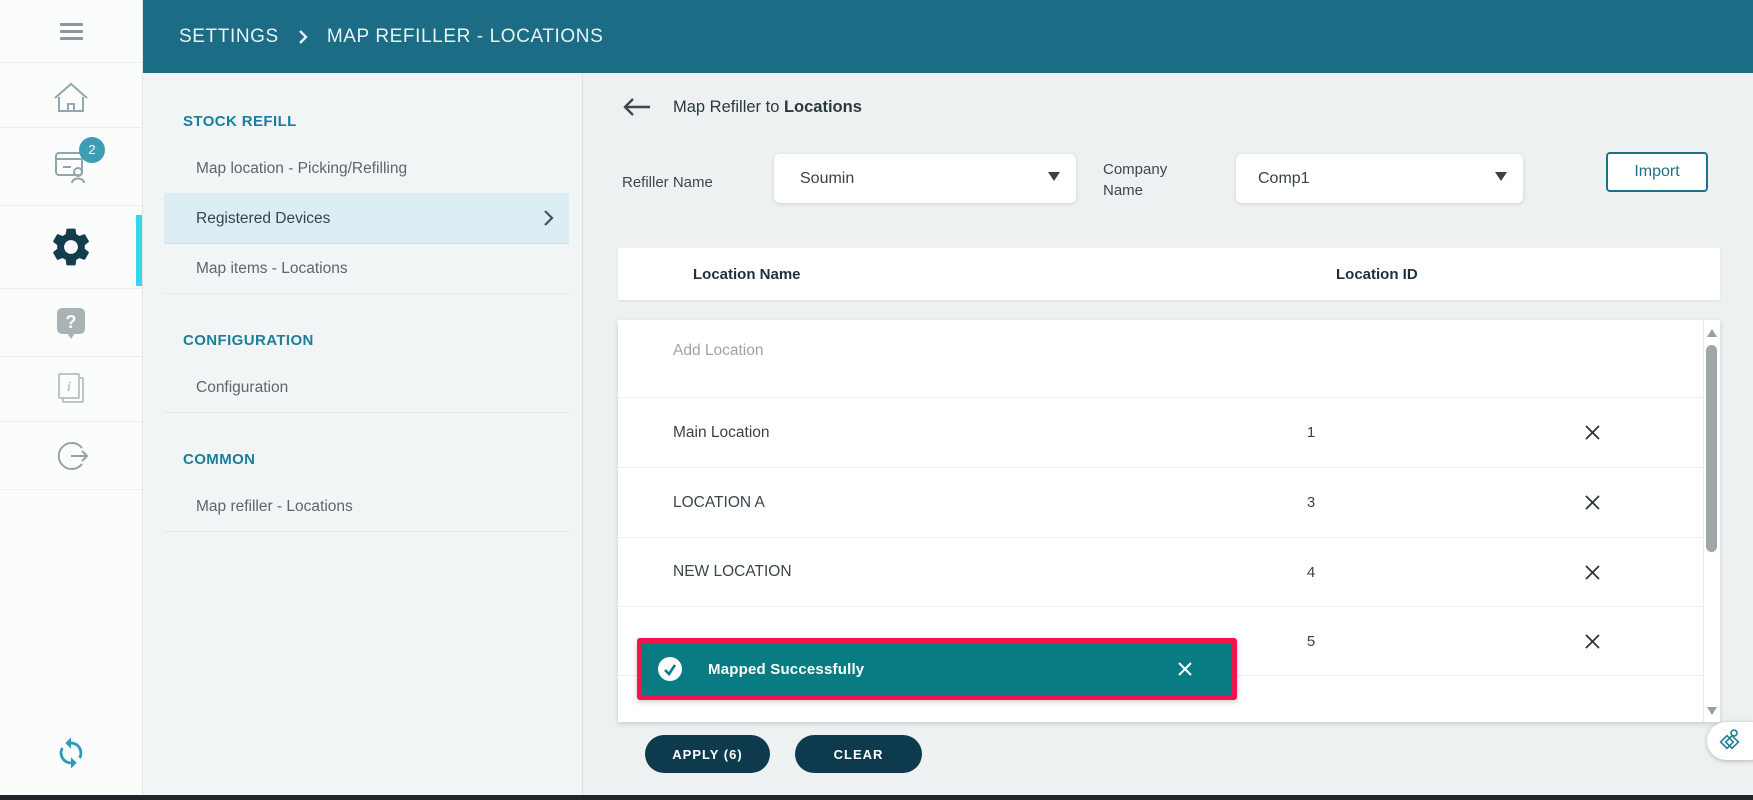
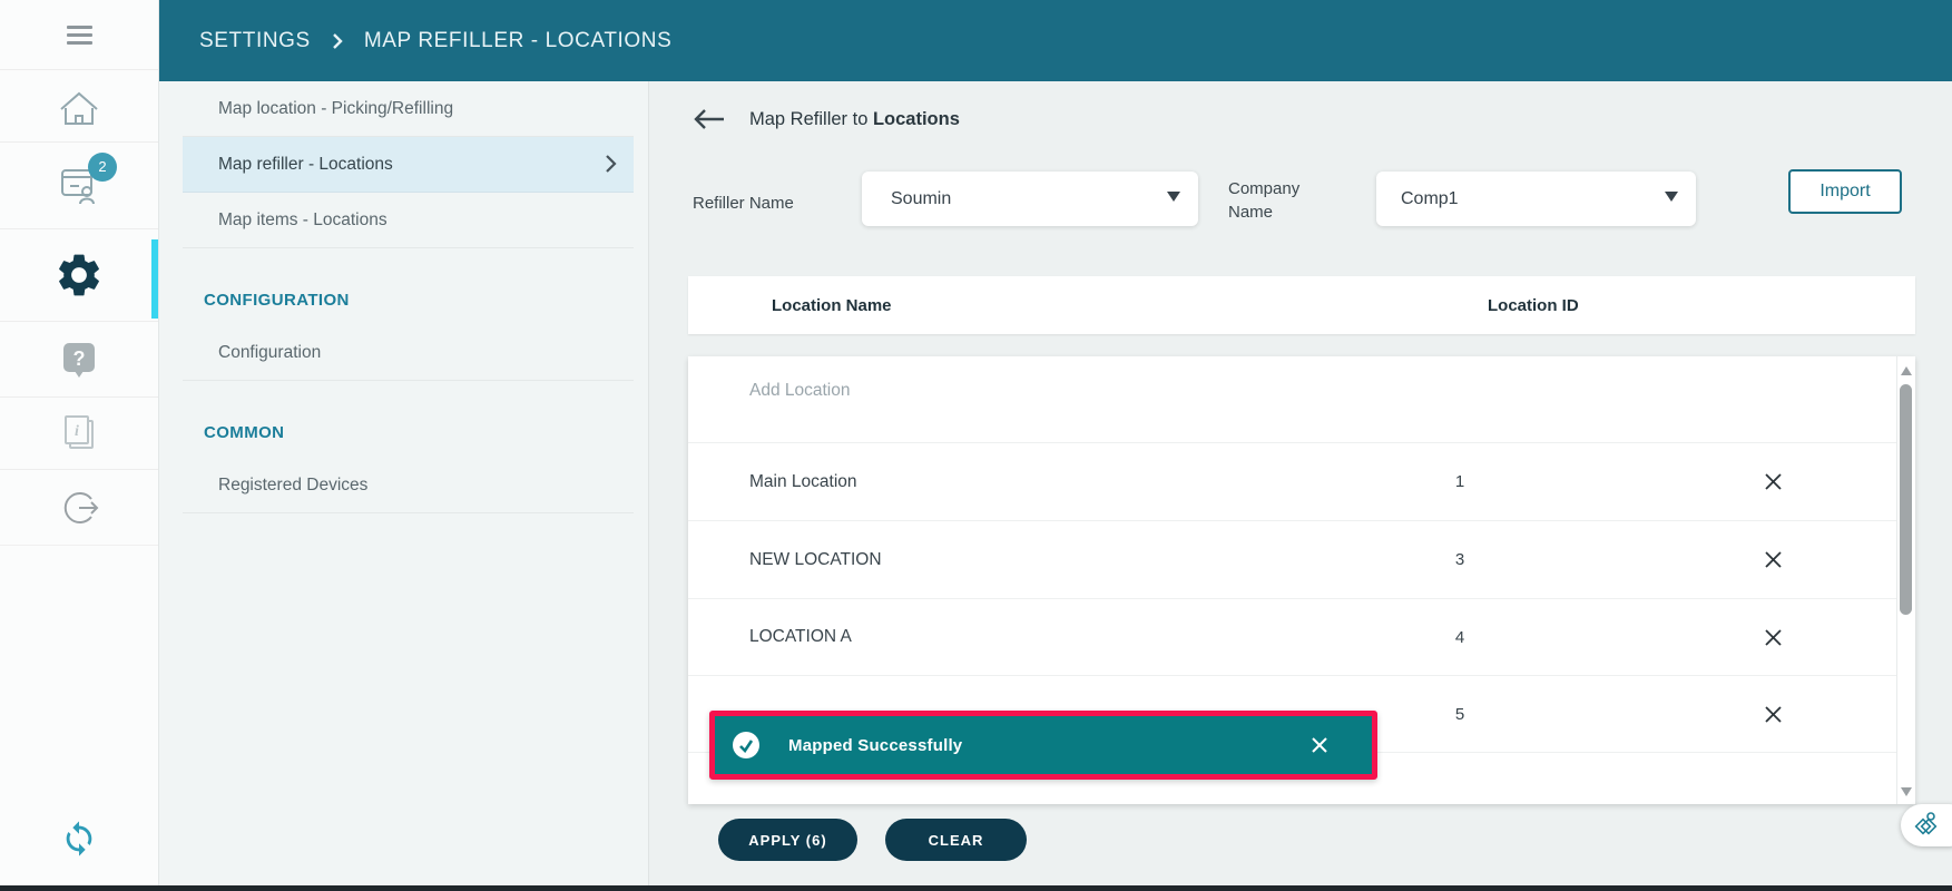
  2
  ?
  i
  SETTINGS
  MAP REFILLER - LOCATIONS
- STOCK REFILL
  Map location - Picking/Refilling
- Registered Devices
+ Map refiller - Locations
  Map items - Locations
  CONFIGURATION
  Configuration
  COMMON
- Map refiller - Locations
+ Registered Devices
  Map Refiller to Locations
  Refiller Name
  Soumin
  Company Name
  Comp1
  Import
  Location Name
  Location ID
  Add Location
  Main Location
  1
- LOCATION A
+ NEW LOCATION
  3
- NEW LOCATION
+ LOCATION A
  4
  5
  Mapped Successfully
  APPLY (6)
  CLEAR
